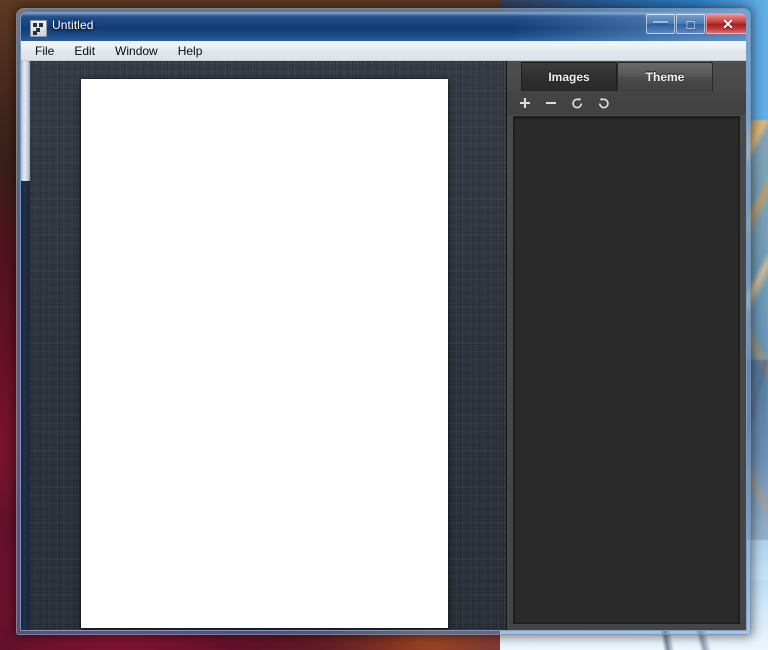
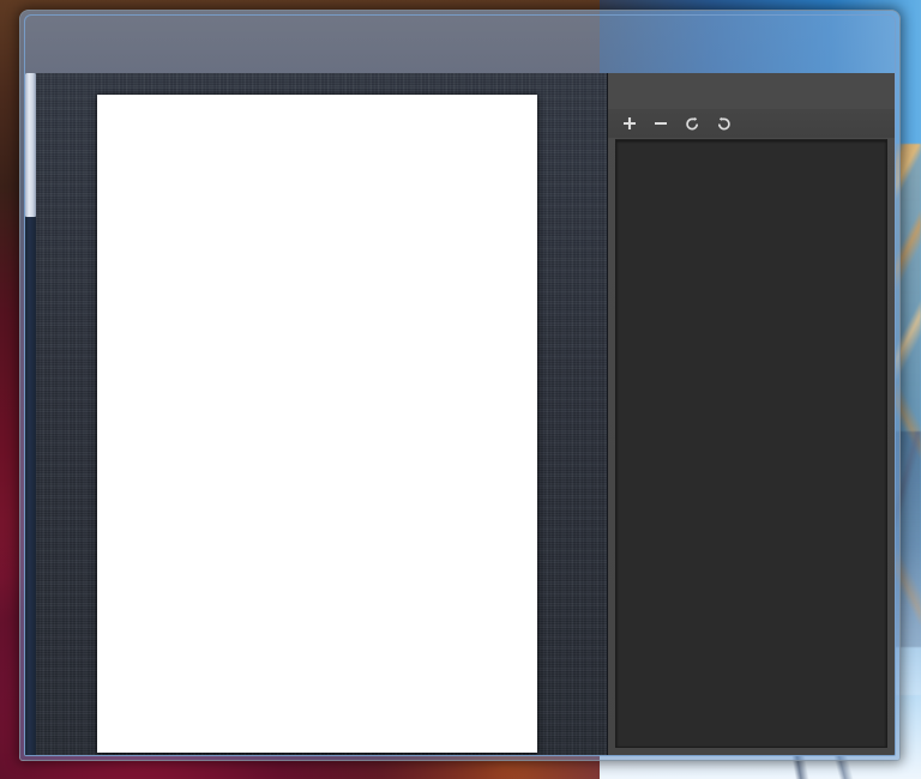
- Untitled
- —
- □
- ✕
- File
- Edit
- Window
- Help
- Images
- Theme
